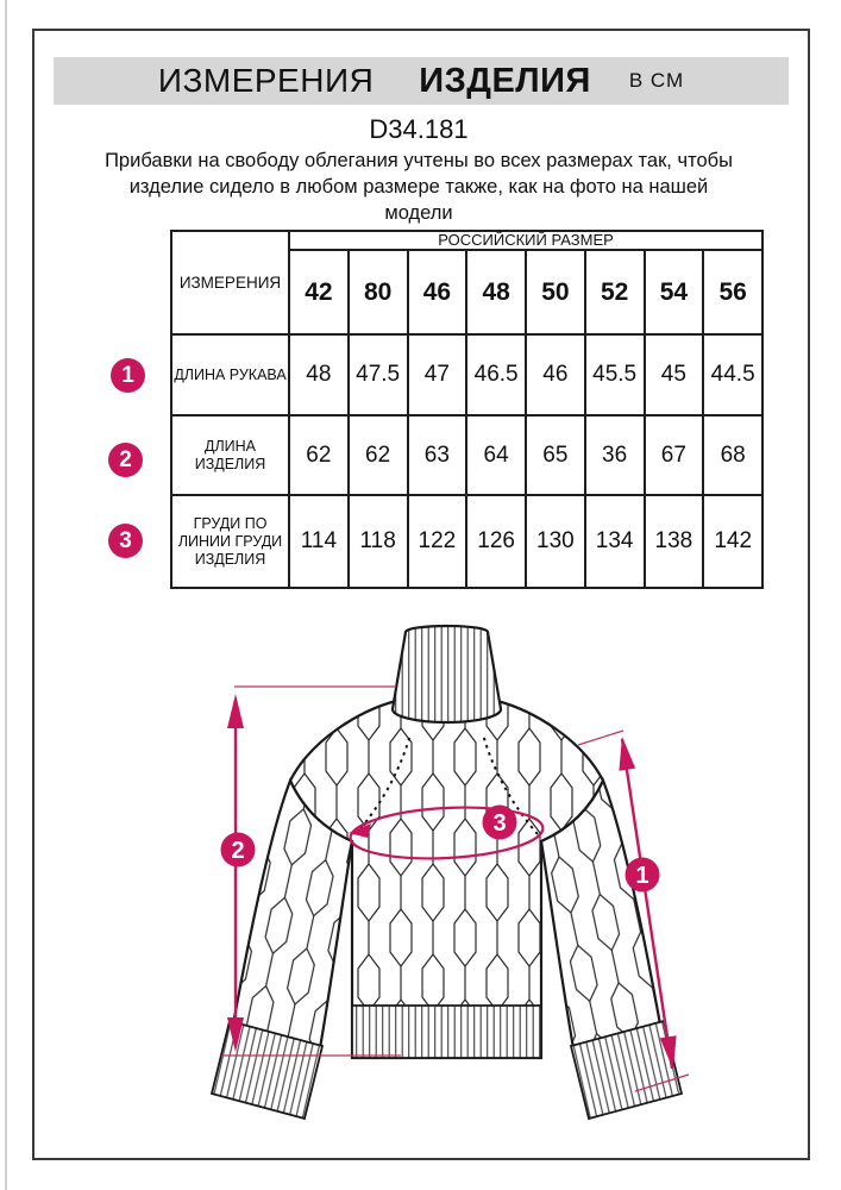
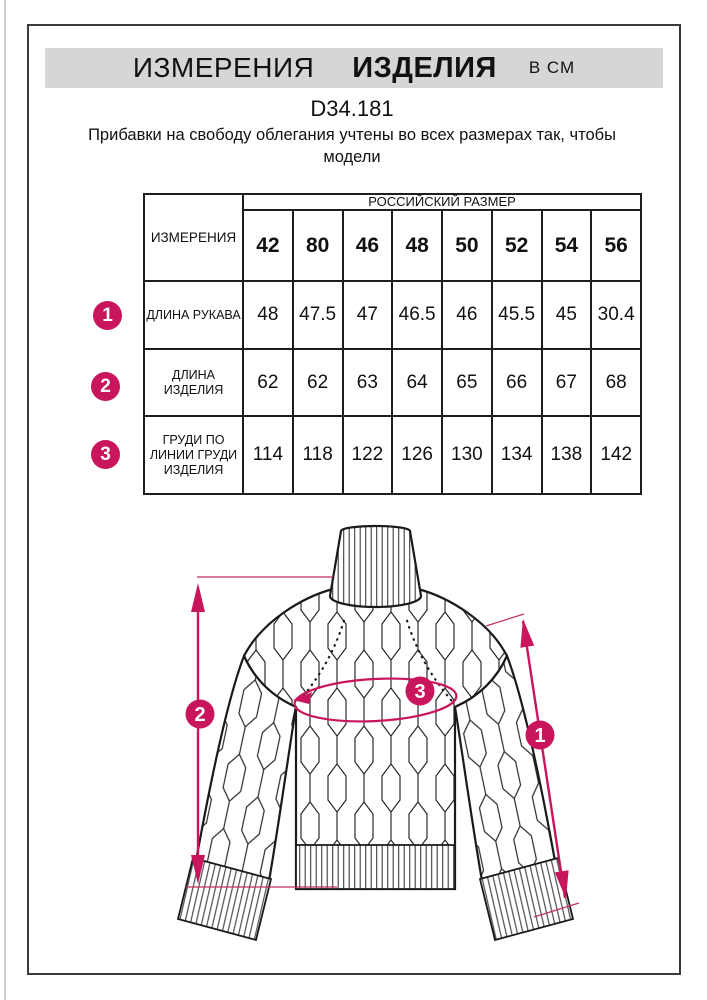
  ИЗМЕРЕНИЯ
  ИЗДЕЛИЯ
  В СМ
  D34.181
  Прибавки на свободу облегания учтены во всех размерах так, чтобы
- изделие сидело в любом размере также, как на фото на нашей
  модели
  ИЗМЕРЕНИЯ	РОССИЙСКИЙ РАЗМЕР
  42	80	46	48	50	52	54	56
- ДЛИНА РУКАВА	48	47.5	47	46.5	46	45.5	45	44.5
+ ДЛИНА РУКАВА	48	47.5	47	46.5	46	45.5	45	30.4
- ДЛИНА ИЗДЕЛИЯ	62	62	63	64	65	36	67	68
+ ДЛИНА ИЗДЕЛИЯ	62	62	63	64	65	66	67	68
  ГРУДИ ПО ЛИНИИ ГРУДИ ИЗДЕЛИЯ	114	118	122	126	130	134	138	142
  1
  2
  3
  2
  1
  3
